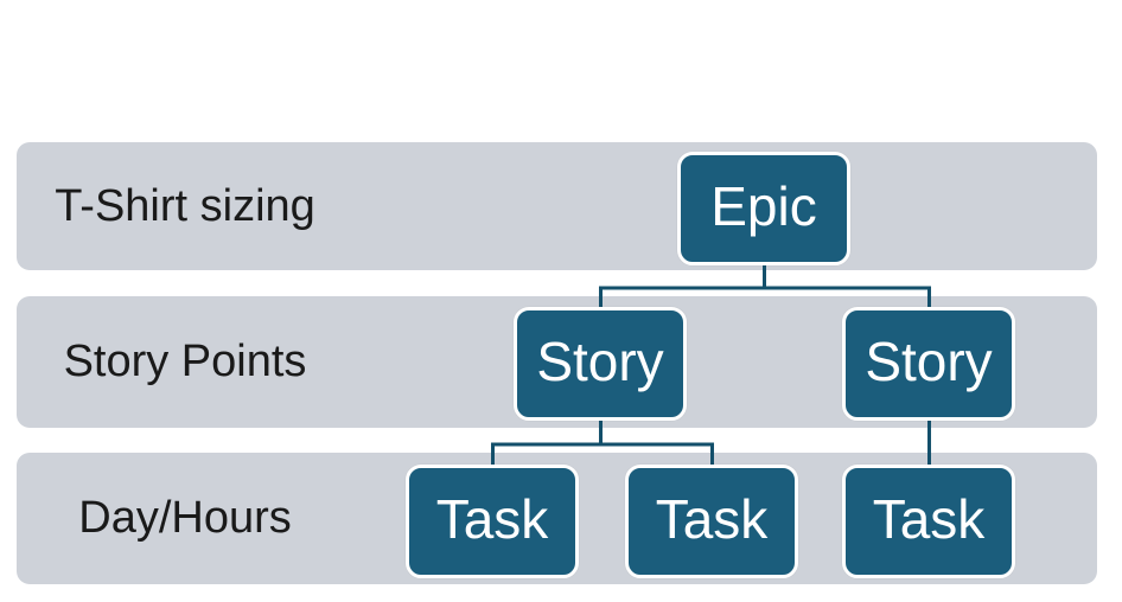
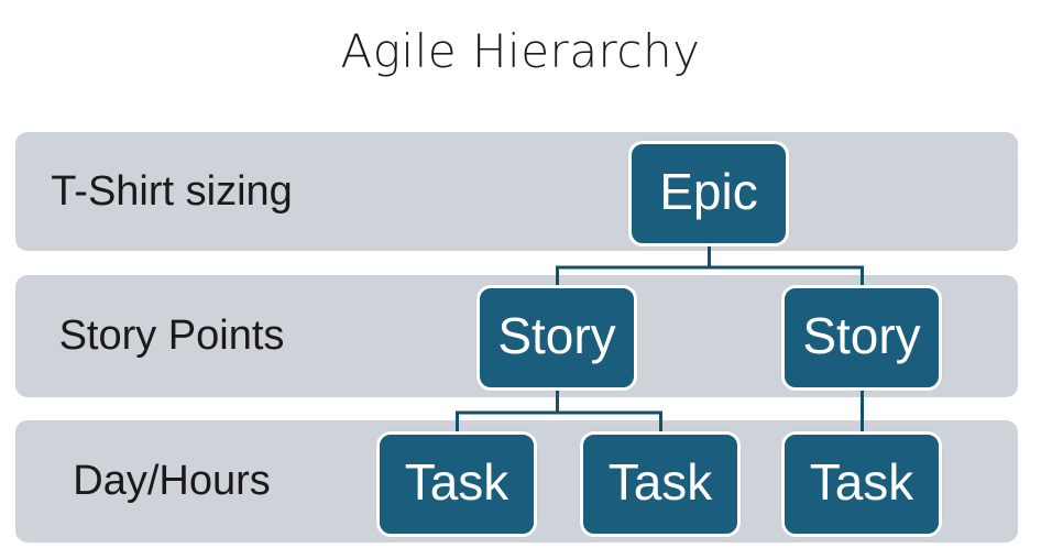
+ Agile Hierarchy
  T-Shirt sizing
  Story Points
  Day/Hours
  Epic
  Story
  Story
  Task
  Task
  Task
